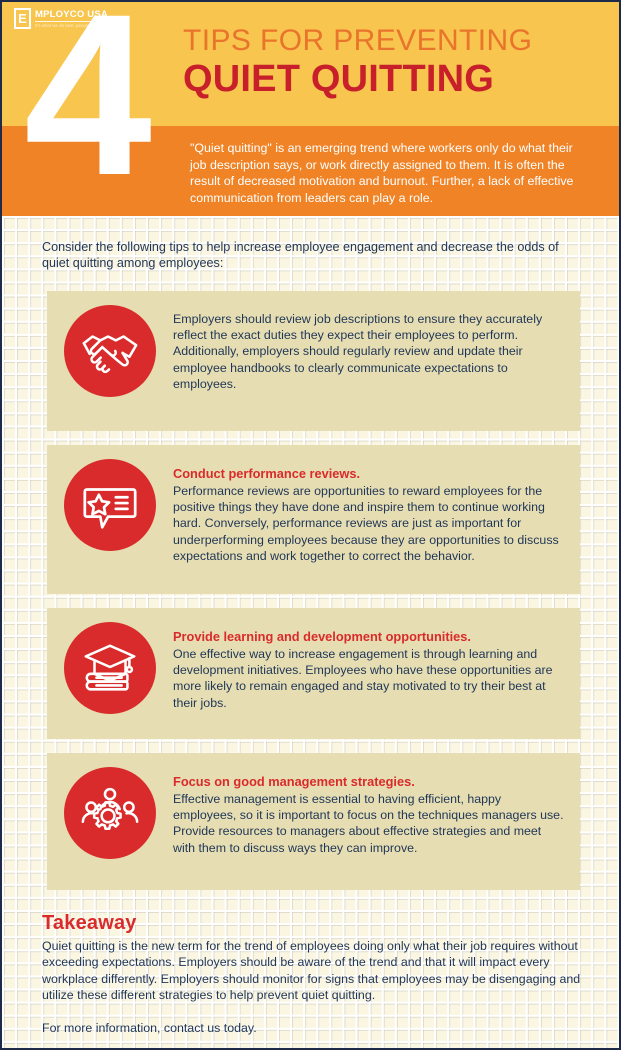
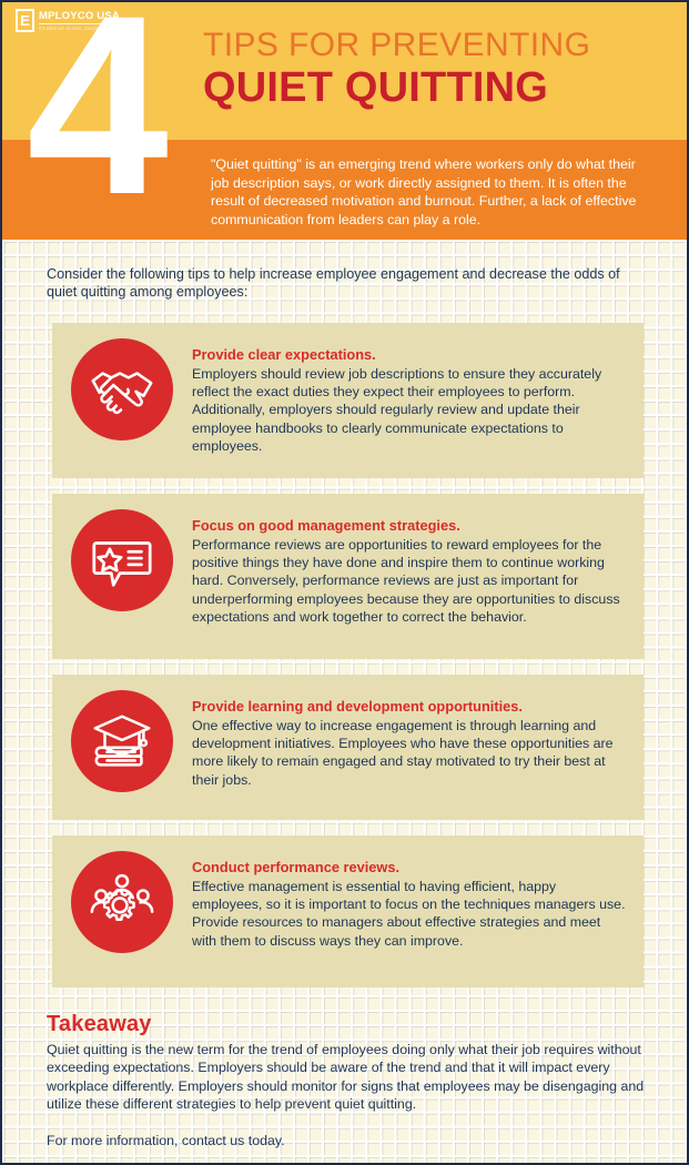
  E
  MPLOYCO USA
  4
  TIPS FOR PREVENTING
  QUIET QUITTING
  "Quiet quitting" is an emerging trend where workers only do what their job description says, or work directly assigned to them. It is often the result of decreased motivation and burnout. Further, a lack of effective communication from leaders can play a role.
  Consider the following tips to help increase employee engagement and decrease the odds of quiet quitting among employees:
+ Provide clear expectations.
  Employers should review job descriptions to ensure they accurately reflect the exact duties they expect their employees to perform. Additionally, employers should regularly review and update their employee handbooks to clearly communicate expectations to employees.
- Conduct performance reviews.
+ Focus on good management strategies.
  Performance reviews are opportunities to reward employees for the positive things they have done and inspire them to continue working hard. Conversely, performance reviews are just as important for underperforming employees because they are opportunities to discuss expectations and work together to correct the behavior.
  Provide learning and development opportunities.
  One effective way to increase engagement is through learning and development initiatives. Employees who have these opportunities are more likely to remain engaged and stay motivated to try their best at their jobs.
- Focus on good management strategies.
+ Conduct performance reviews.
  Effective management is essential to having efficient, happy employees, so it is important to focus on the techniques managers use. Provide resources to managers about effective strategies and meet with them to discuss ways they can improve.
  Takeaway
  Quiet quitting is the new term for the trend of employees doing only what their job requires without exceeding expectations. Employers should be aware of the trend and that it will impact every workplace differently. Employers should monitor for signs that employees may be disengaging and utilize these different strategies to help prevent quiet quitting.
  For more information, contact us today.
